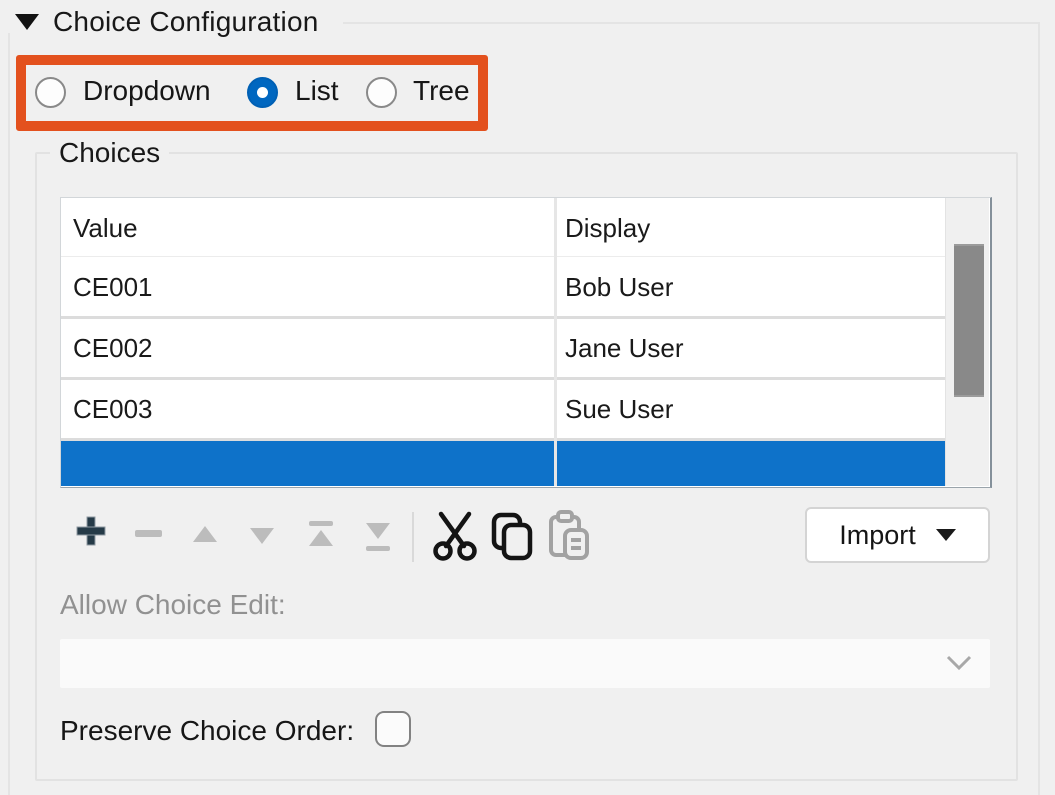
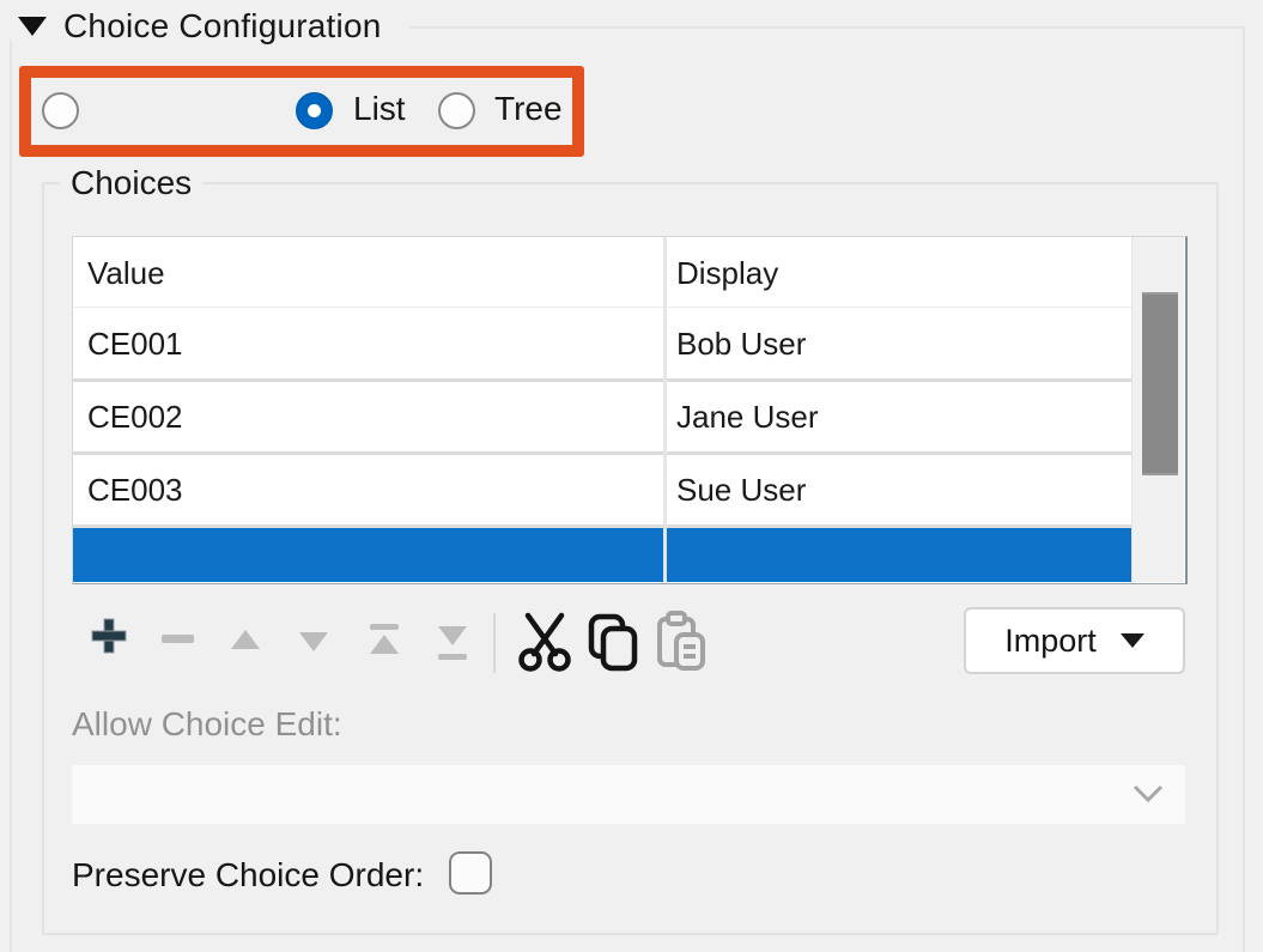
  Choice Configuration
- Dropdown
  List
  Tree
  Choices
  Value
  Display
  CE001
  Bob User
  CE002
  Jane User
  CE003
  Sue User
  Import
  Allow Choice Edit:
  Preserve Choice Order:
